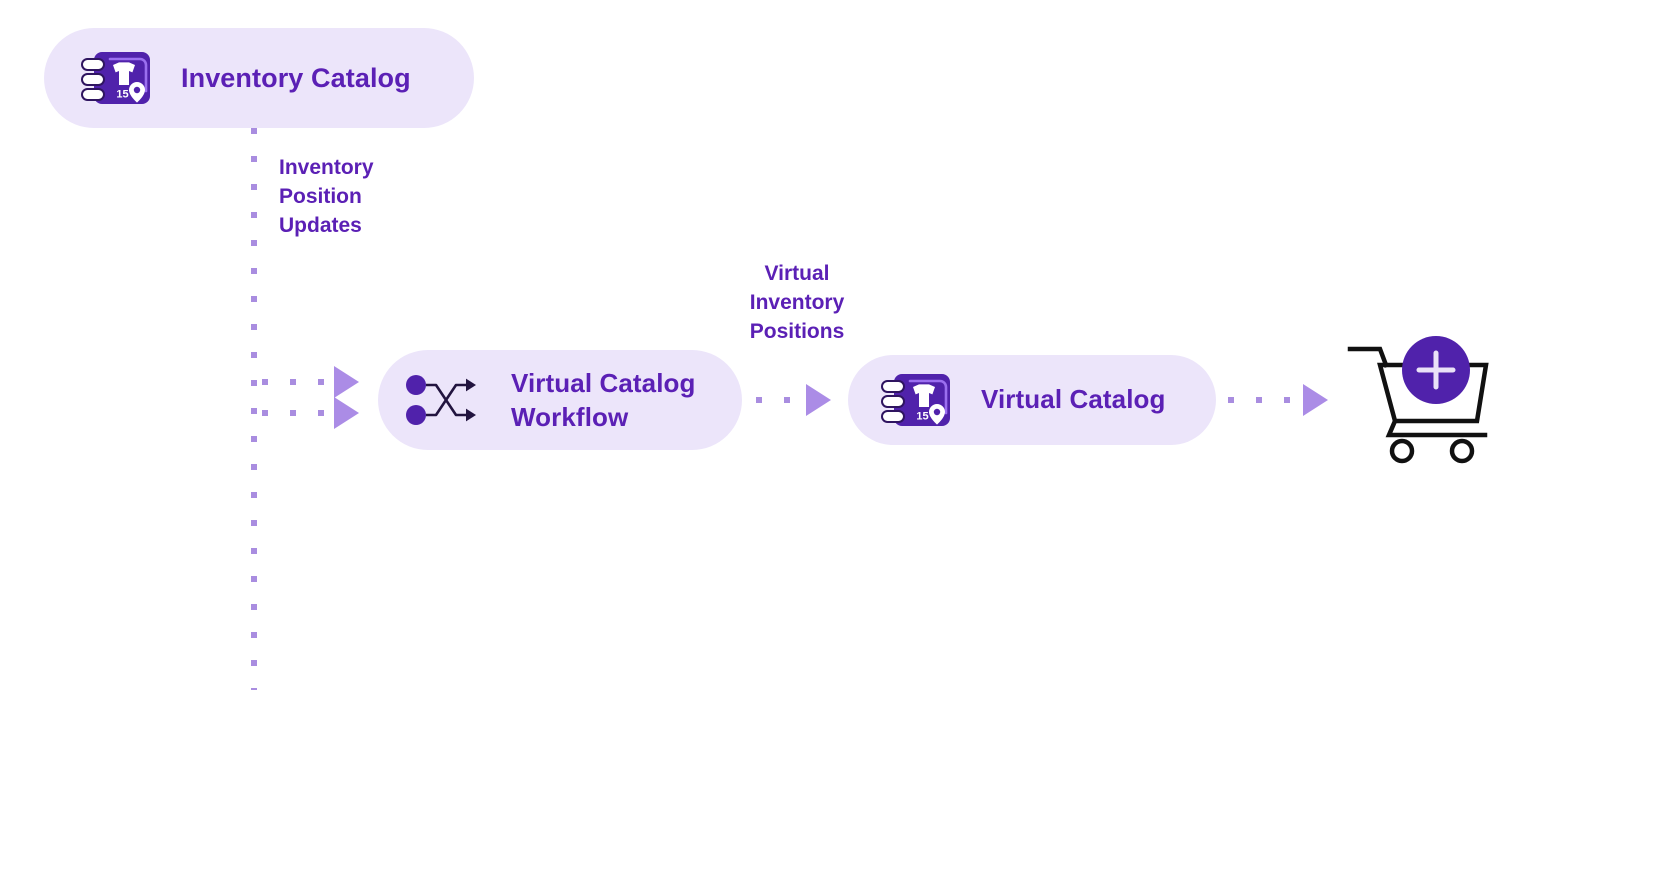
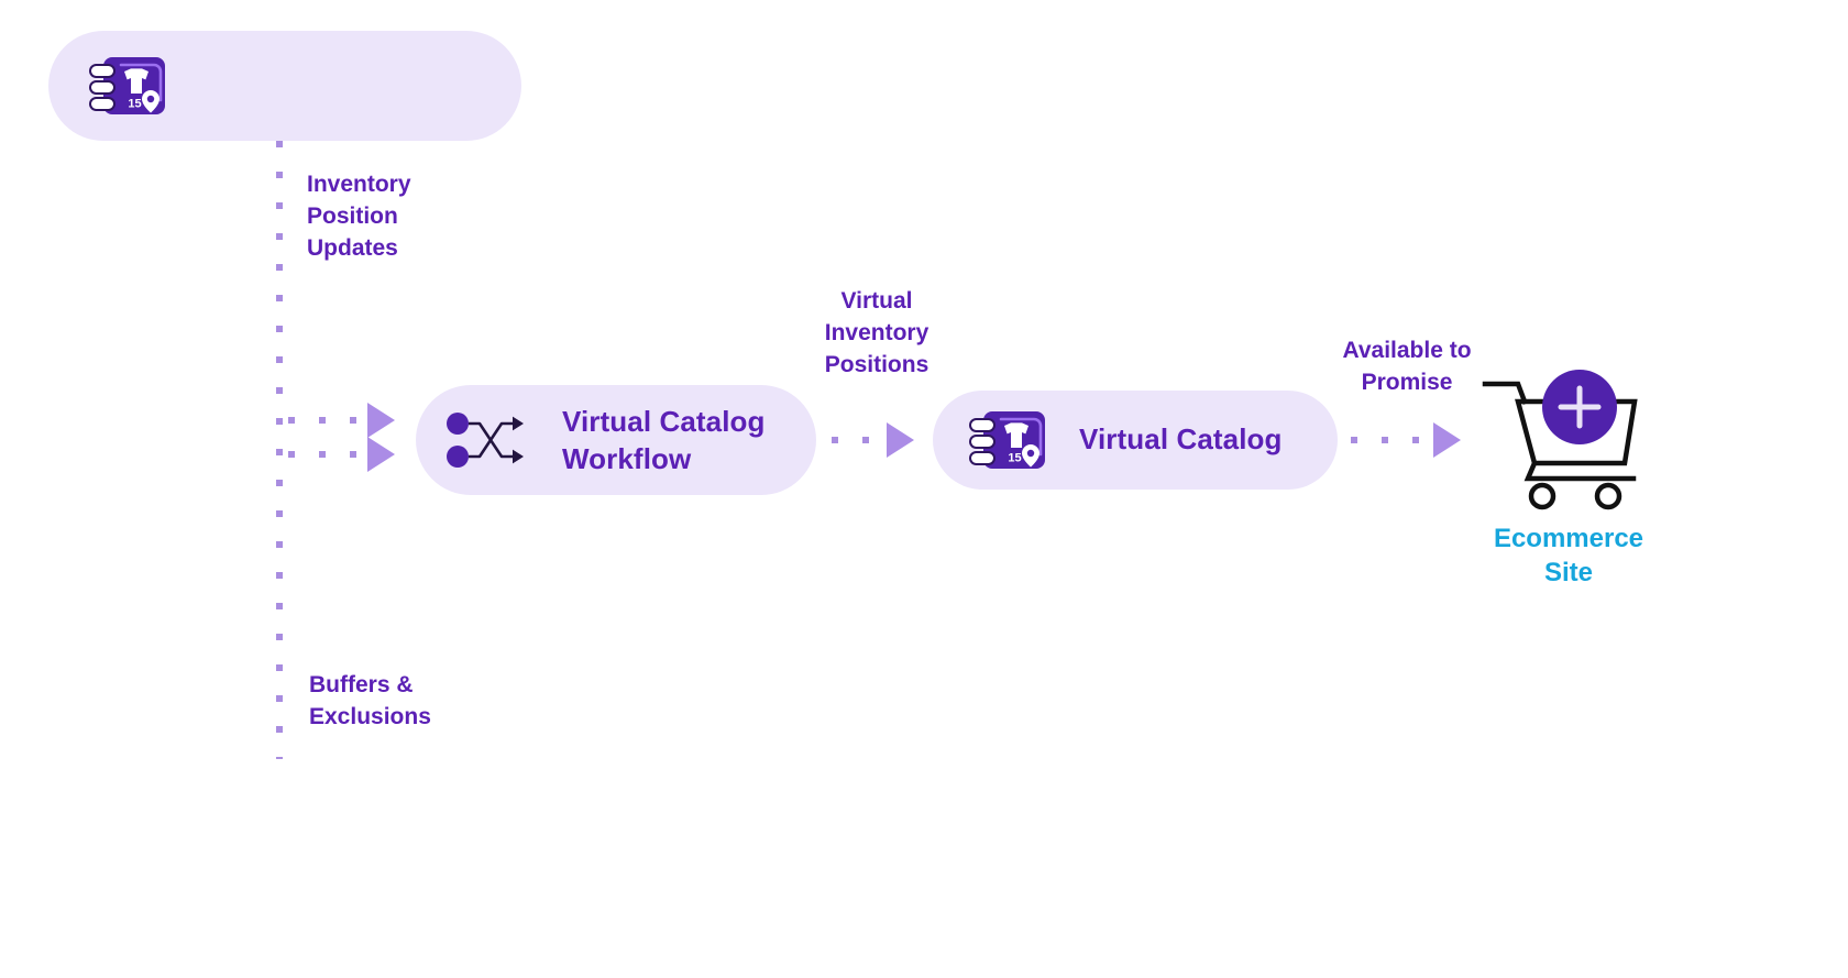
  15
- Inventory Catalog
  Virtual Catalog
  Workflow
  15
  Virtual Catalog
+ Ecommerce
+ Site
  Inventory
  Position
  Updates
+ Buffers &
+ Exclusions
  Virtual
  Inventory
  Positions
+ Available to
+ Promise
